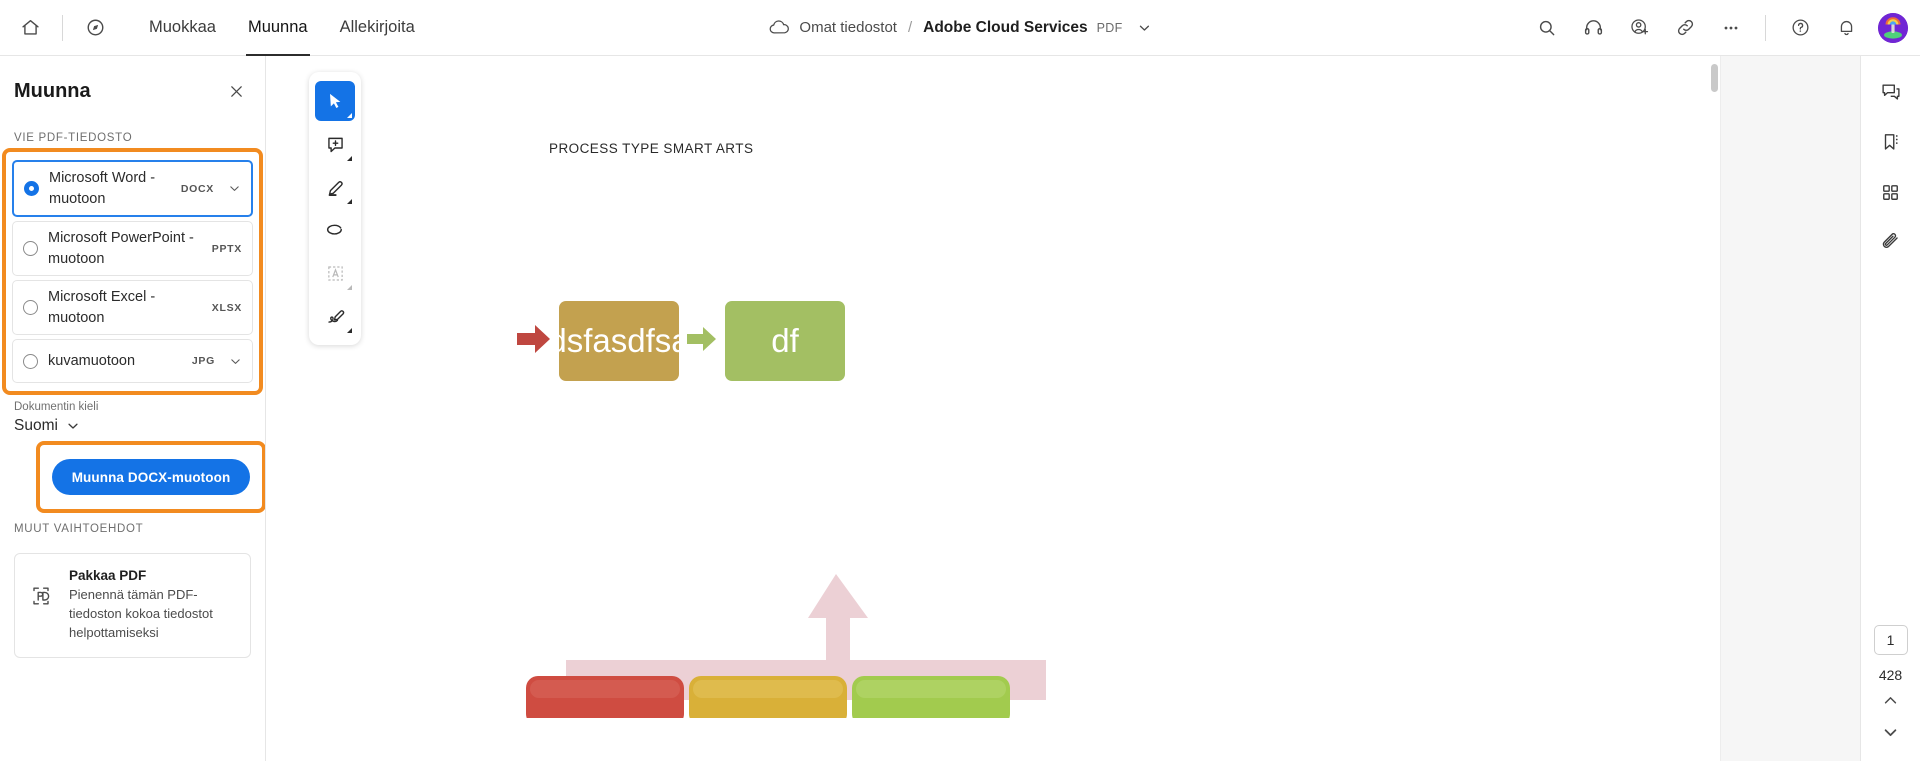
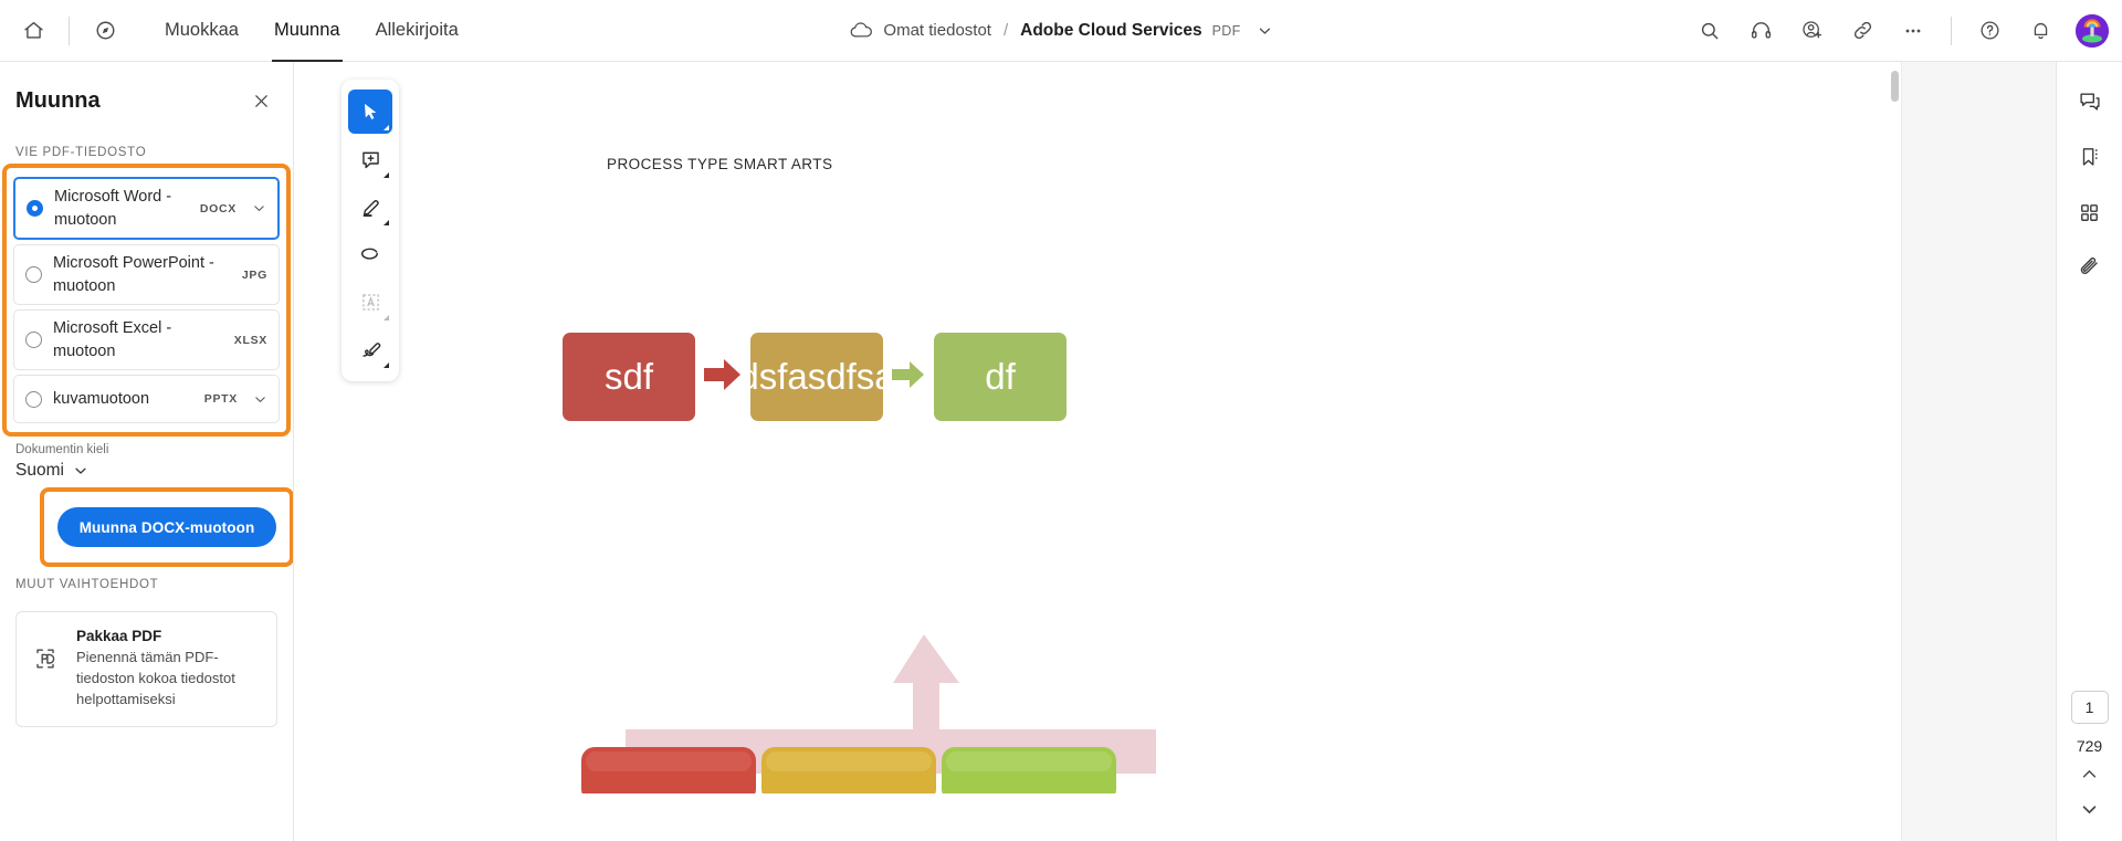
  Muokkaa
  Muunna
  Allekirjoita
  Omat tiedostot
  /
  Adobe Cloud Services
  PDF
  Muunna
  VIE PDF-TIEDOSTO
  Microsoft Word -muotoon
  DOCX
  Microsoft PowerPoint -muotoon
- PPTX
+ JPG
  Microsoft Excel -muotoon
  XLSX
  kuvamuotoon
- JPG
+ PPTX
  Dokumentin kieli
  Suomi
  Muunna DOCX-muotoon
  MUUT VAIHTOEHDOT
  Pakkaa PDF
  Pienennä tämän PDF-tiedoston kokoa tiedostot helpottamiseksi
  PROCESS TYPE SMART ARTS
+ sdf
  dsfasdfsa
  df
  1
- 428
+ 729
